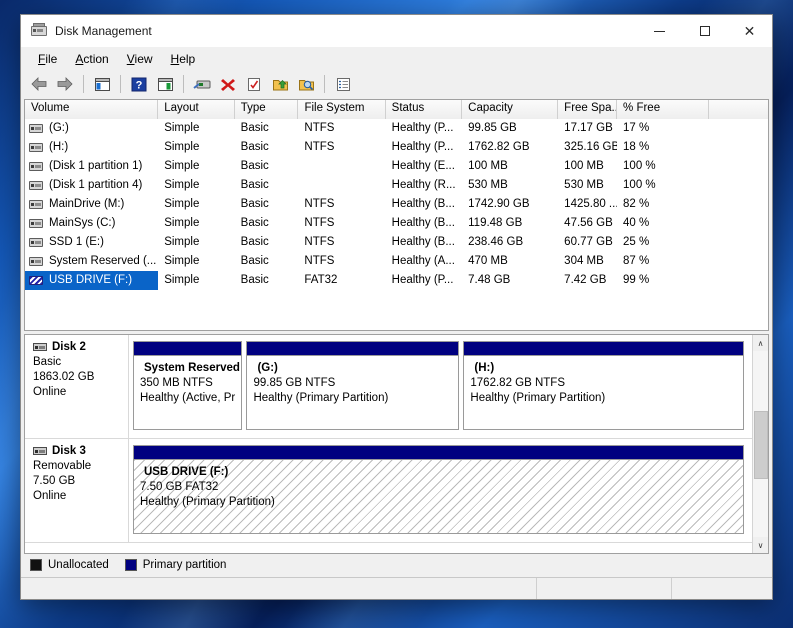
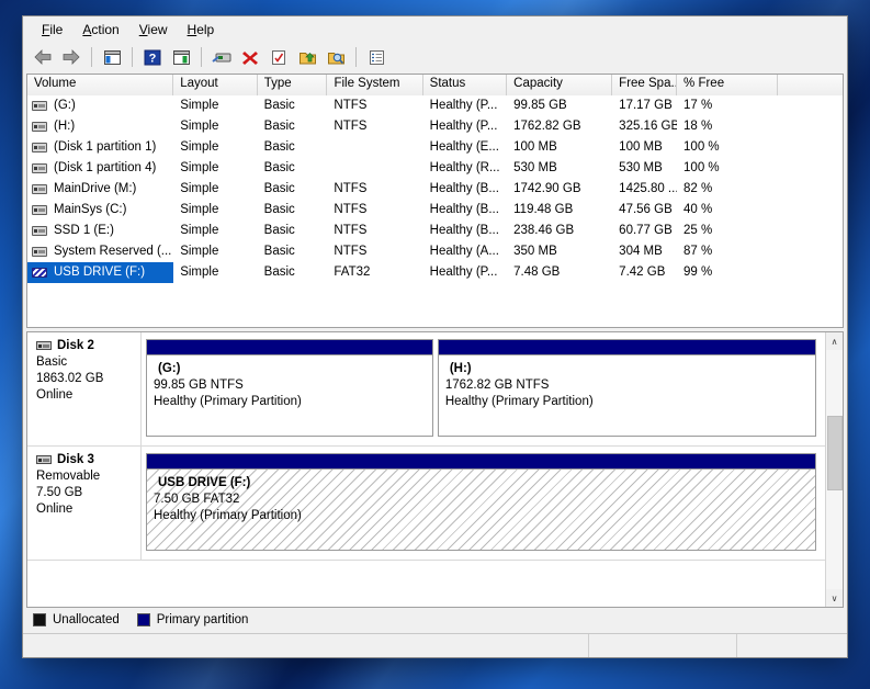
- Disk Management
- ✕
  File
  Action
  View
  Help
  ?
  Volume
  Layout
  Type
  File System
  Status
  Capacity
  Free Spa.
  % Free
  (G:)
  Simple
  Basic
  NTFS
  Healthy (P...
  99.85 GB
  17.17 GB
  17 %
  (H:)
  Simple
  Basic
  NTFS
  Healthy (P...
  1762.82 GB
  325.16 GB
  18 %
  (Disk 1 partition 1)
  Simple
  Basic
  Healthy (E...
  100 MB
  100 MB
  100 %
  (Disk 1 partition 4)
  Simple
  Basic
  Healthy (R...
  530 MB
  530 MB
  100 %
  MainDrive (M:)
  Simple
  Basic
  NTFS
  Healthy (B...
  1742.90 GB
  1425.80 ...
  82 %
  MainSys (C:)
  Simple
  Basic
  NTFS
  Healthy (B...
  119.48 GB
  47.56 GB
  40 %
  SSD 1 (E:)
  Simple
  Basic
  NTFS
  Healthy (B...
  238.46 GB
  60.77 GB
  25 %
  System Reserved (...
  Simple
  Basic
  NTFS
  Healthy (A...
- 470 MB
+ 350 MB
  304 MB
  87 %
  USB DRIVE (F:)
  Simple
  Basic
  FAT32
  Healthy (P...
  7.48 GB
  7.42 GB
  99 %
  Disk 2
  Basic
  1863.02 GB
  Online
- System Reserved
- 350 MB NTFS
- Healthy (Active, Pr
  (G:)
  99.85 GB NTFS
  Healthy (Primary Partition)
  (H:)
  1762.82 GB NTFS
  Healthy (Primary Partition)
  Disk 3
  Removable
  7.50 GB
  Online
  USB DRIVE (F:)
  7.50 GB FAT32
  Healthy (Primary Partition)
  ∧
  ∨
  Unallocated
  Primary partition
